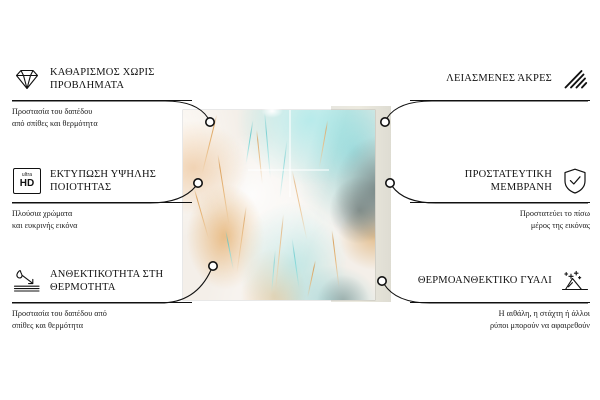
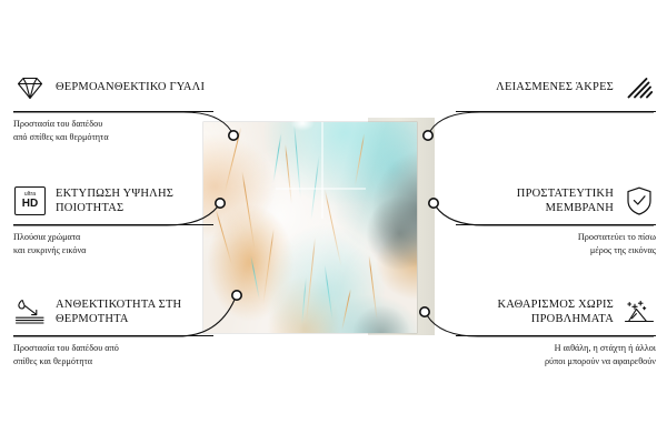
- ΚΑΘΑΡΙΣΜΟΣ ΧΩΡΙΣ ΠΡΟΒΛΗΜΑΤΑ
+ ΘΕΡΜΟΑΝΘΕΚΤΙΚΟ ΓΥΑΛΙ
  Προστασία του δαπέδου
  από σπίθες και θερμότητα
  HD
  ΕΚΤΥΠΩΣΗ ΥΨΗΛΗΣ ΠΟΙΟΤΗΤΑΣ
  Πλούσια χρώματα
  και ευκρινής εικόνα
  ΑΝΘΕΚΤΙΚΟΤΗΤΑ ΣΤΗ ΘΕΡΜΟΤΗΤΑ
  Προστασία του δαπέδου από
  σπίθες και θερμότητα
  ΛΕΙΑΣΜΕΝΕΣ ΆΚΡΕΣ
  ΠΡΟΣΤΑΤΕΥΤΙΚΗ ΜΕΜΒΡΑΝΗ
  Προστατεύει το πίσω
  μέρος της εικόνας
- ΘΕΡΜΟΑΝΘΕΚΤΙΚΟ ΓΥΑΛΙ
+ ΚΑΘΑΡΙΣΜΟΣ ΧΩΡΙΣ ΠΡΟΒΛΗΜΑΤΑ
  Η αιθάλη, η στάχτη ή άλλοι
  ρύποι μπορούν να αφαιρεθούν
